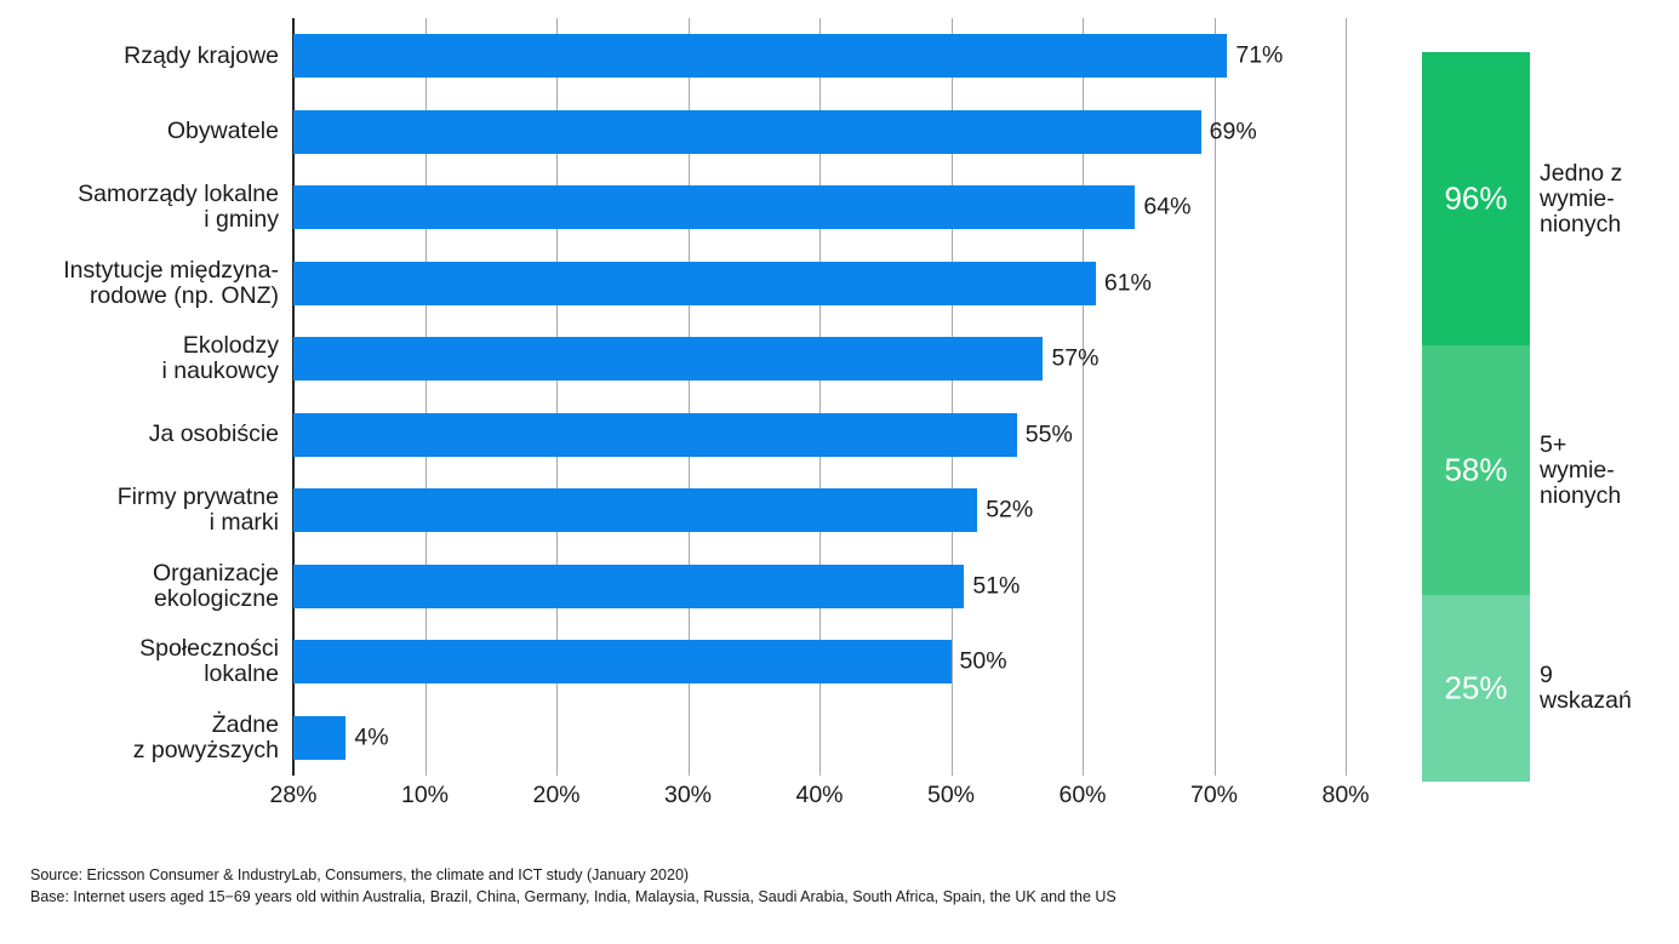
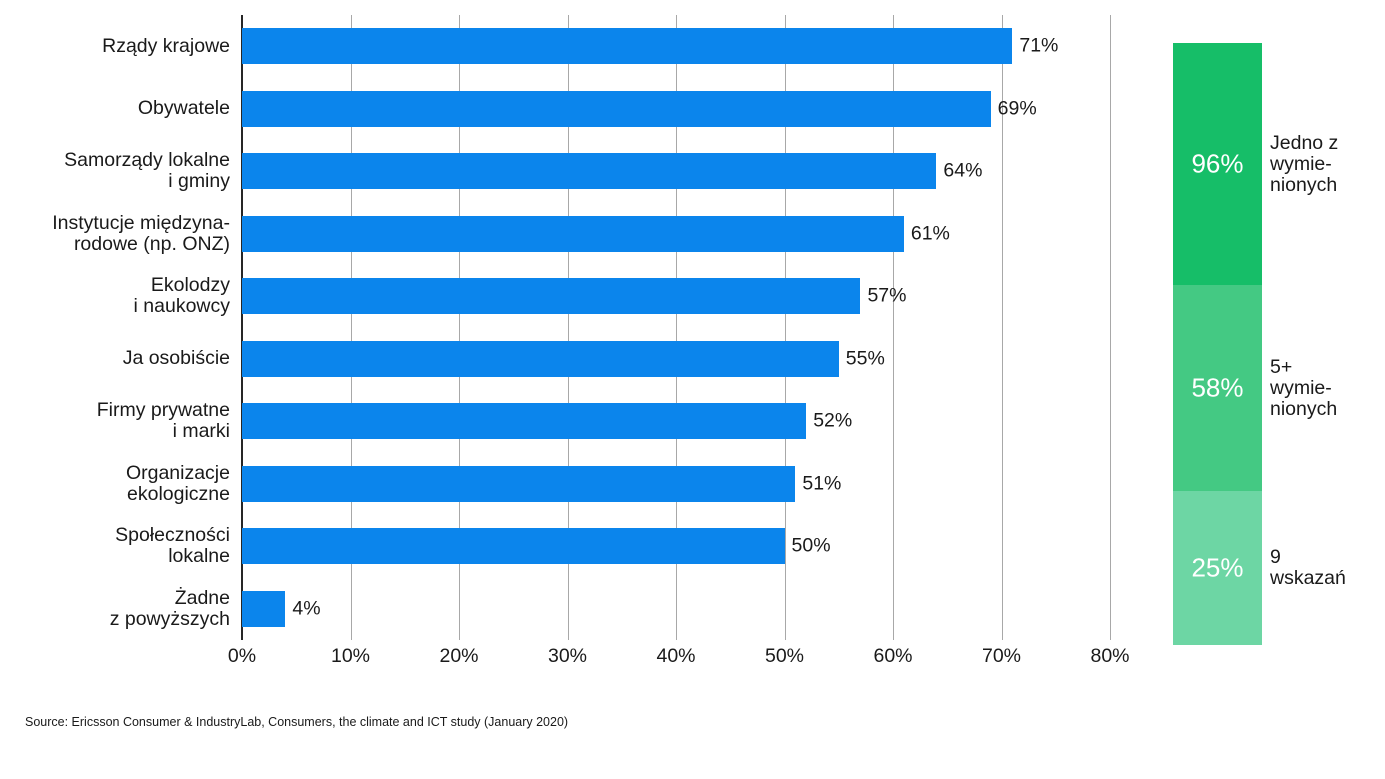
  Rządy krajowe
  Obywatele
  Samorządy lokalne
  i gminy
  Instytucje międzyna-
  rodowe (np. ONZ)
  Ekolodzy
  i naukowcy
  Ja osobiście
  Firmy prywatne
  i marki
  Organizacje
  ekologiczne
  Społeczności
  lokalne
  Żadne
  z powyższych
  71%
  69%
  64%
  61%
  57%
  55%
  52%
  51%
  50%
  4%
- 28%
+ 0%
  10%
  20%
  30%
  40%
  50%
  60%
  70%
  80%
  96%
  58%
  25%
  Jedno z
  wymie-
  nionych
  5+
  wymie-
  nionych
  9
  wskazań
  Source: Ericsson Consumer & IndustryLab, Consumers, the climate and ICT study (January 2020)
- Base: Internet users aged 15−69 years old within Australia, Brazil, China, Germany, India, Malaysia, Russia, Saudi Arabia, South Africa, Spain, the UK and the US
